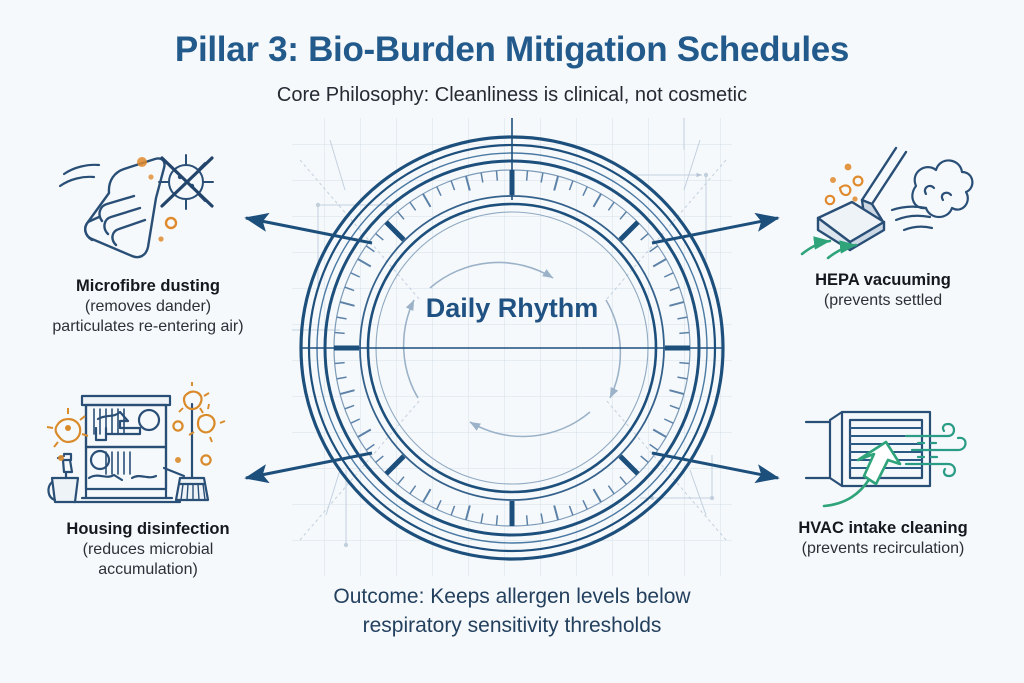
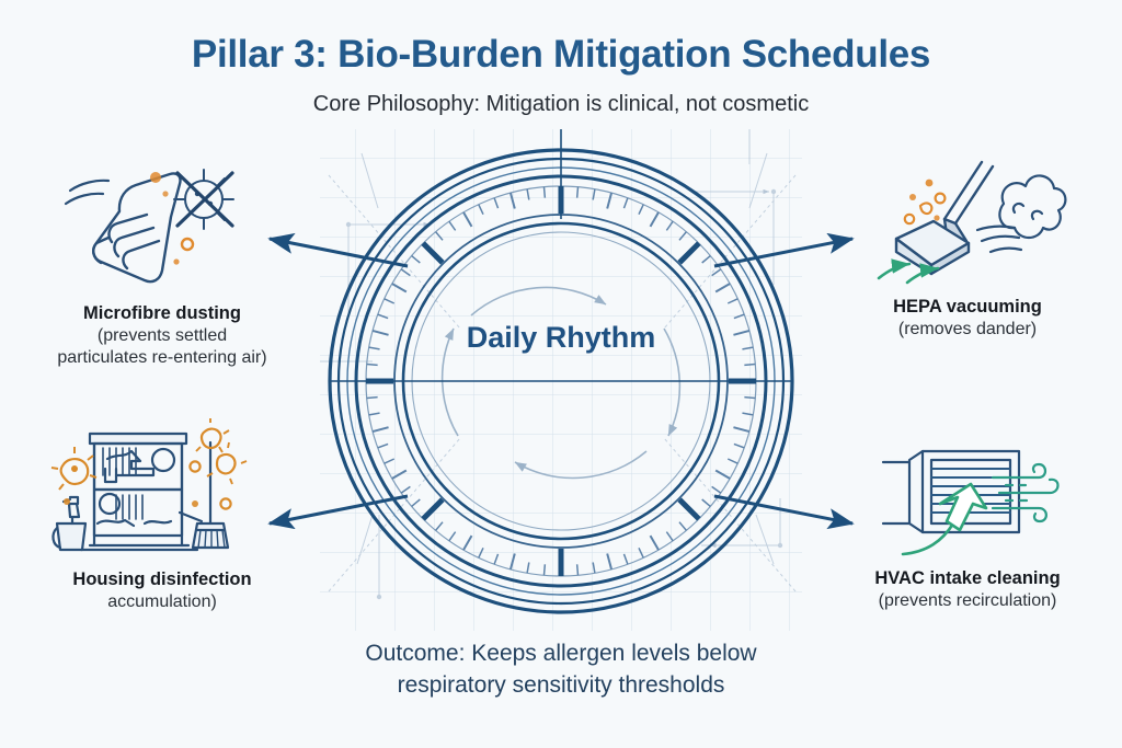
  Pillar 3: Bio-Burden Mitigation Schedules
- Core Philosophy: Cleanliness is clinical, not cosmetic
+ Core Philosophy: Mitigation is clinical, not cosmetic
  Daily Rhythm
  Outcome: Keeps allergen levels below
  respiratory sensitivity thresholds
  Microfibre dusting
- (removes dander)
+ (prevents settled
  particulates re-entering air)
  Housing disinfection
- (reduces microbial
  accumulation)
  HEPA vacuuming
- (prevents settled
+ (removes dander)
  HVAC intake cleaning
  (prevents recirculation)
